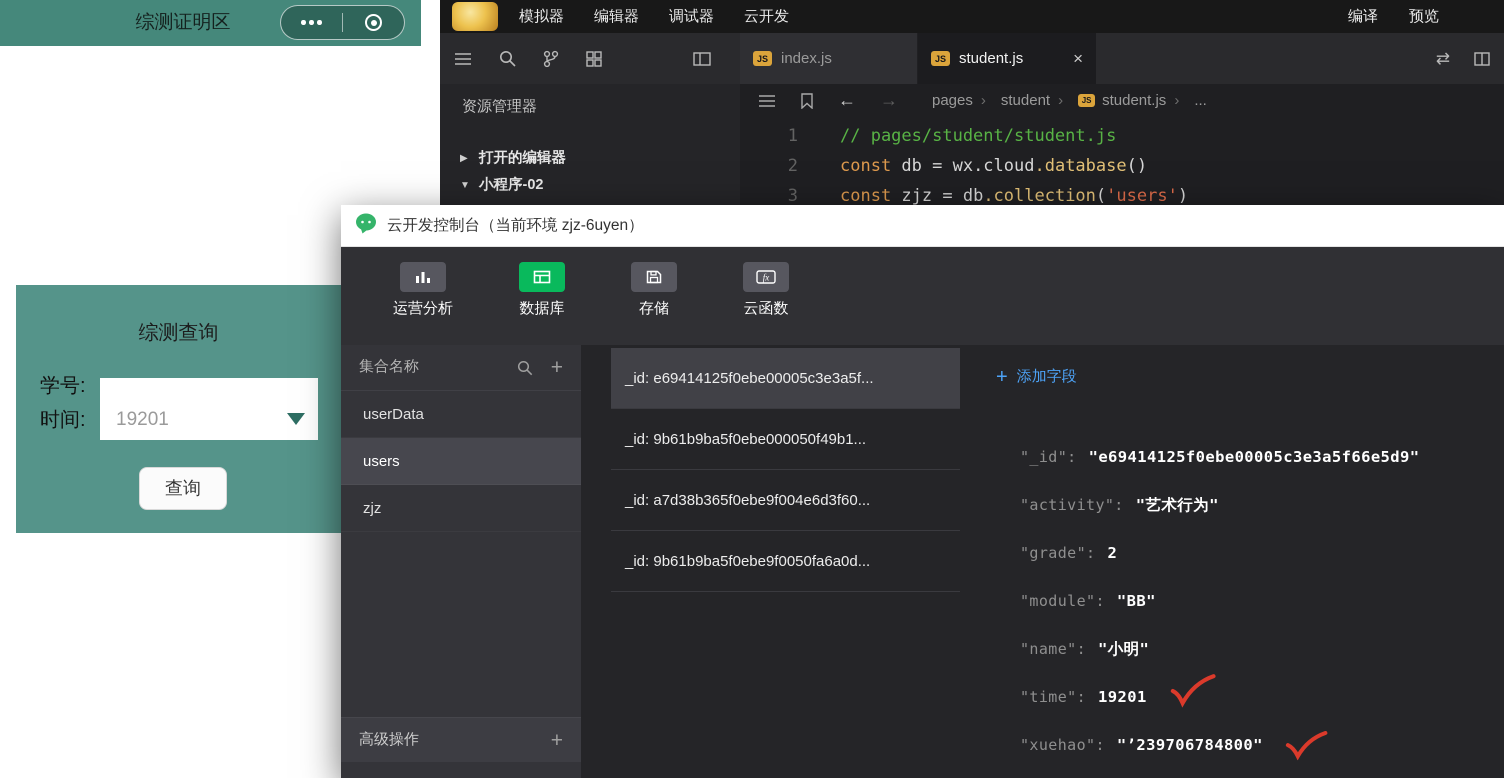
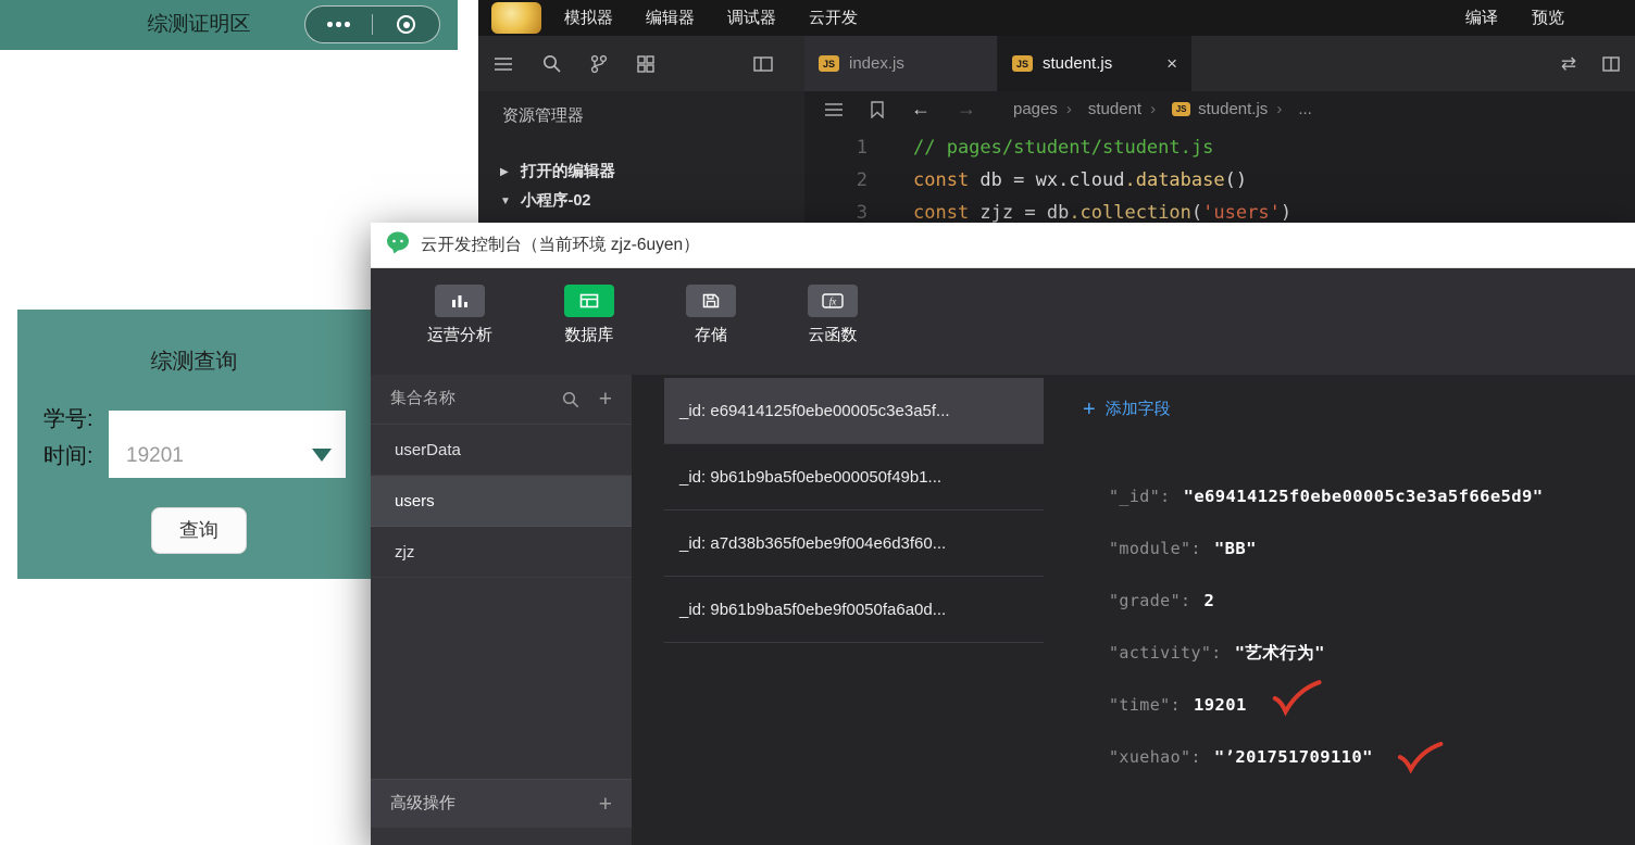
  综测证明区
  综测查询
  学号:
  时间:
  19201
  查询
  模拟器
  编辑器
  调试器
  云开发
  编译
  预览
  JS
  index.js
  JS
  student.js
  ×
  ⇄
  资源管理器
  ▶
  打开的编辑器
  ▼
  小程序-02
  ←
  →
  pages
  student
  JS
  student.js
  ...
  1
  // pages/student/student.js
  2
  const db = wx.cloud.database()
  3
  const zjz = db.collection('users')
  云开发控制台（当前环境 zjz-6uyen）
  运营分析
  数据库
  存储
  fx
  云函数
  集合名称
  +
  userData
  users
  zjz
  高级操作
  +
  _id: e69414125f0ebe00005c3e3a5f...
  _id: 9b61b9ba5f0ebe000050f49b1...
  _id: a7d38b365f0ebe9f004e6d3f60...
  _id: 9b61b9ba5f0ebe9f0050fa6a0d...
  +
  添加字段
  "_id":
  "e69414125f0ebe00005c3e3a5f66e5d9"
- "activity":
+ "module":
- "艺术行为"
+ "BB"
  "grade":
  2
- "module":
+ "activity":
- "BB"
+ "艺术行为"
- "name":
- "小明"
  "time":
  19201
  "xuehao":
- "’239706784800"
+ "’201751709110"
